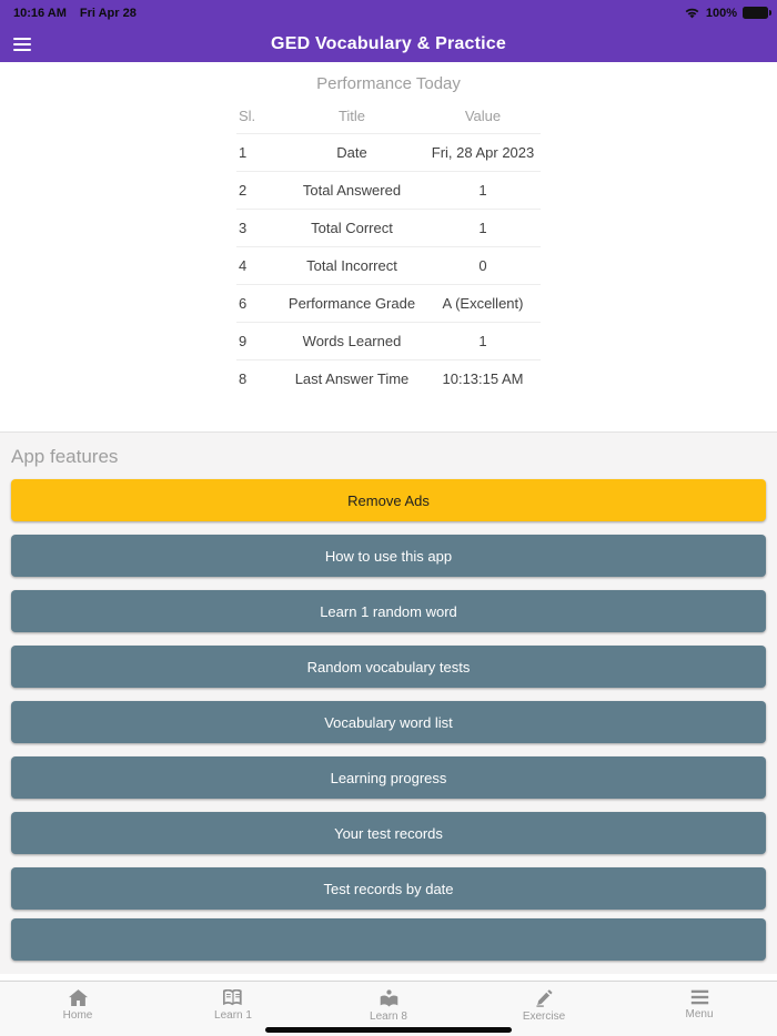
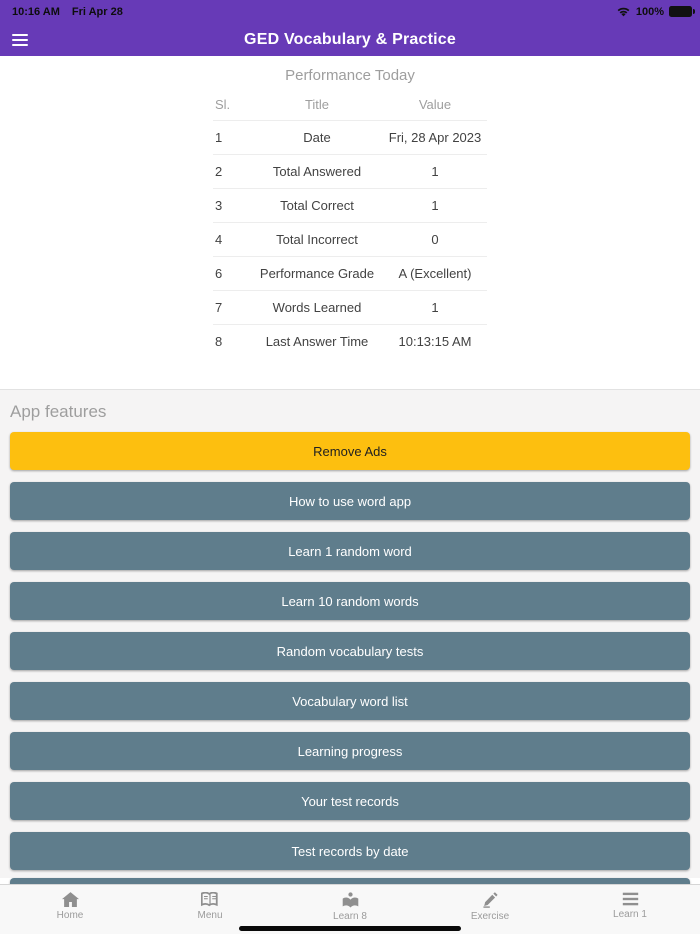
  10:16 AM
  Fri Apr 28
  100%
  GED Vocabulary & Practice
  Performance Today
  Sl.	Title	Value
  1	Date	Fri, 28 Apr 2023
  2	Total Answered	1
  3	Total Correct	1
  4	Total Incorrect	0
  6	Performance Grade	A (Excellent)
- 9	Words Learned	1
+ 7	Words Learned	1
  8	Last Answer Time	10:13:15 AM
  App features
  Remove Ads
- How to use this app
+ How to use word app
  Learn 1 random word
+ Learn 10 random words
  Random vocabulary tests
  Vocabulary word list
  Learning progress
  Your test records
  Test records by date
  Home
- Learn 1
+ Menu
  Learn 8
  Exercise
- Menu
+ Learn 1
